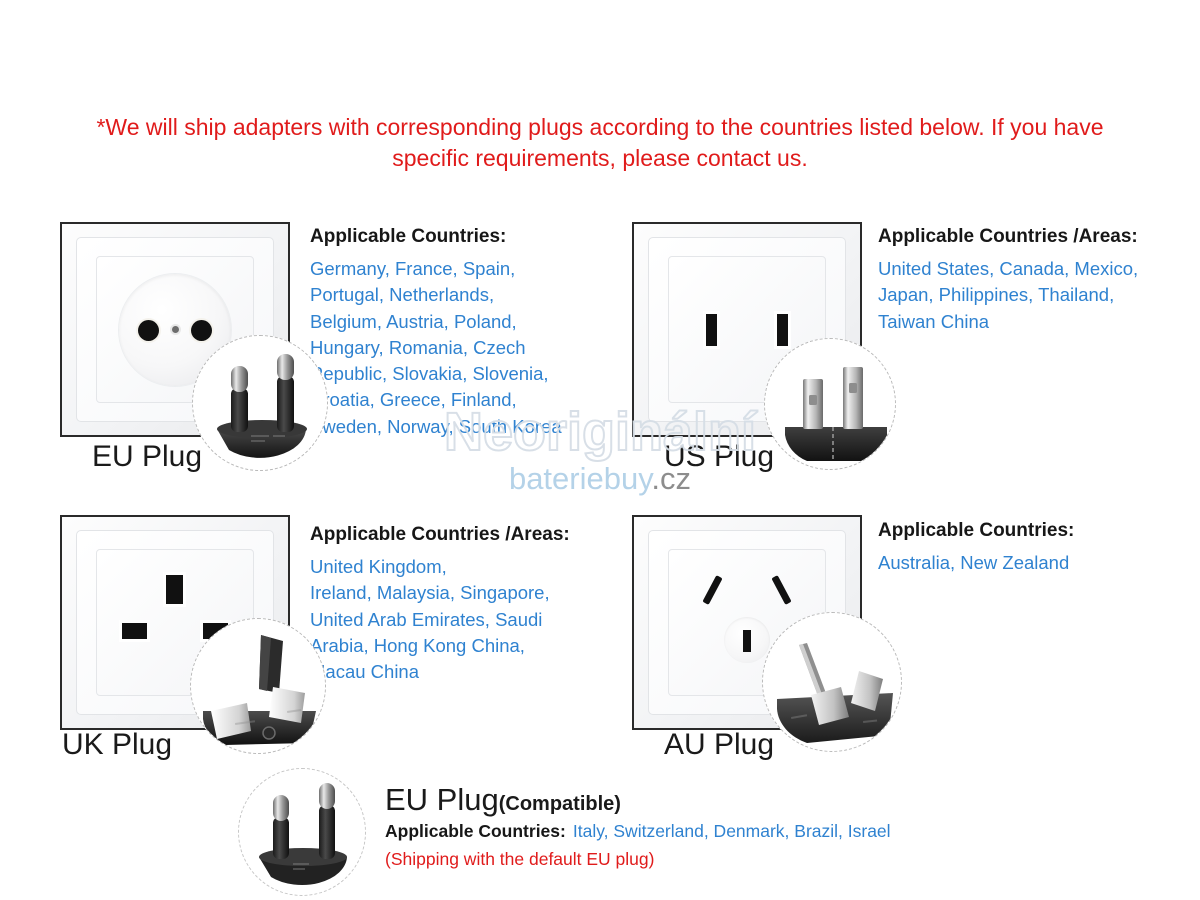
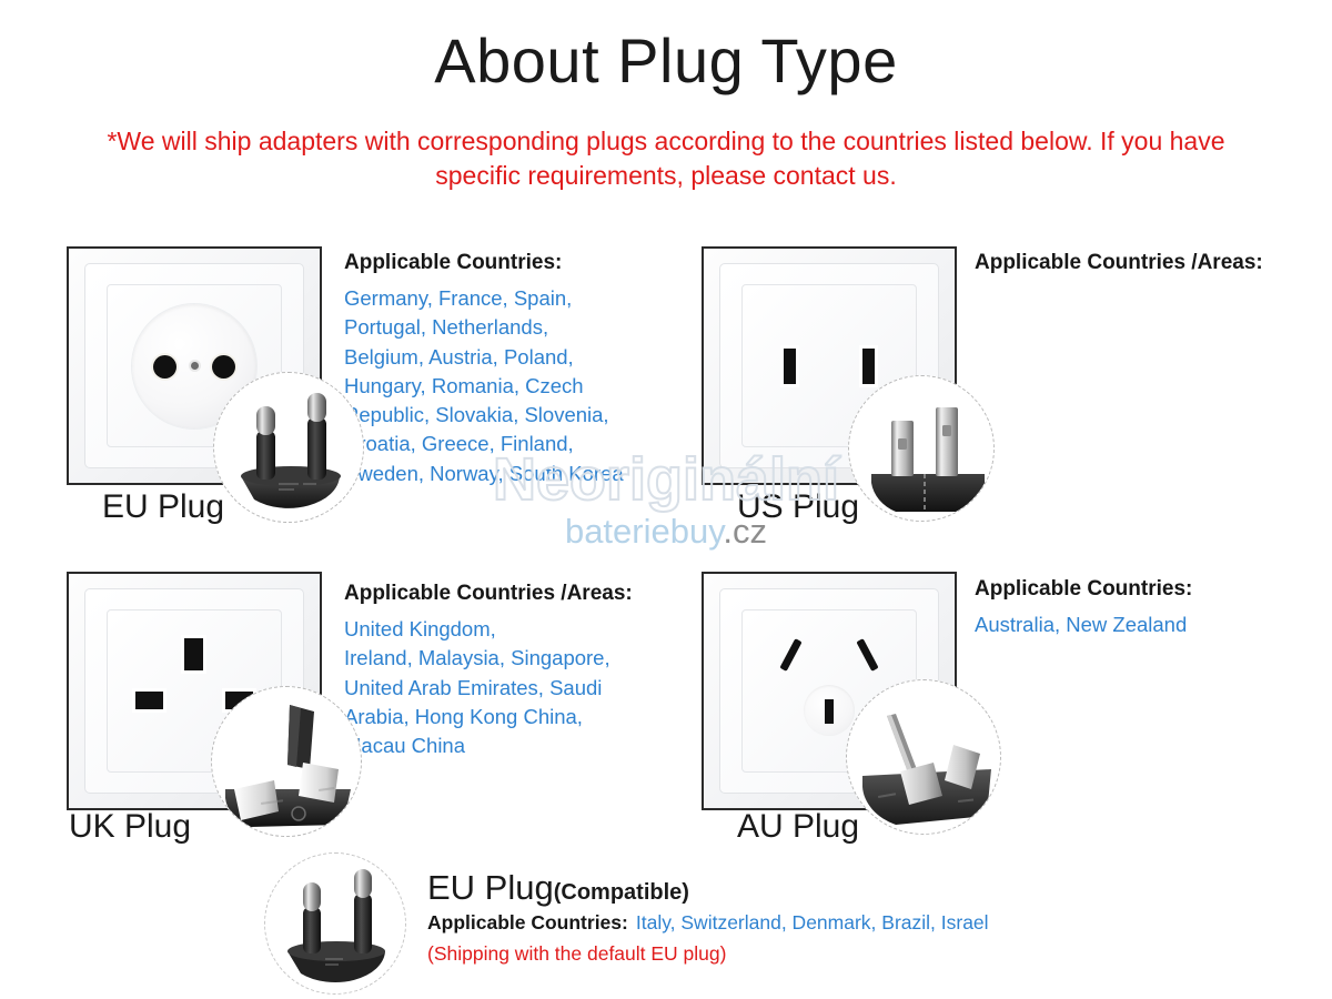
+ About Plug Type
  *We will ship adapters with corresponding plugs according to the countries listed below. If you have specific requirements, please contact us.
  EU Plug
  Applicable Countries:
  Germany, France, Spain,
  Portugal, Netherlands,
  Belgium, Austria, Poland,
  Hungary, Romania, Czech
  epublic, Slovakia, Slovenia,
  oatia, Greece, Finland,
  weden, Norway, South Korea
  US Plug
  Applicable Countries /Areas:
- United States, Canada, Mexico,
- Japan, Philippines, Thailand,
- Taiwan China
  UK Plug
  Applicable Countries /Areas:
  United Kingdom,
  Ireland, Malaysia, Singapore,
  United Arab Emirates, Saudi
  Arabia, Hong Kong China,
  acau China
  AU Plug
  Applicable Countries:
  Australia, New Zealand
  EU Plug(Compatible)
  Applicable Countries: Italy, Switzerland, Denmark, Brazil, Israel
  (Shipping with the default EU plug)
  Neoriginální
  bateriebuy.cz
